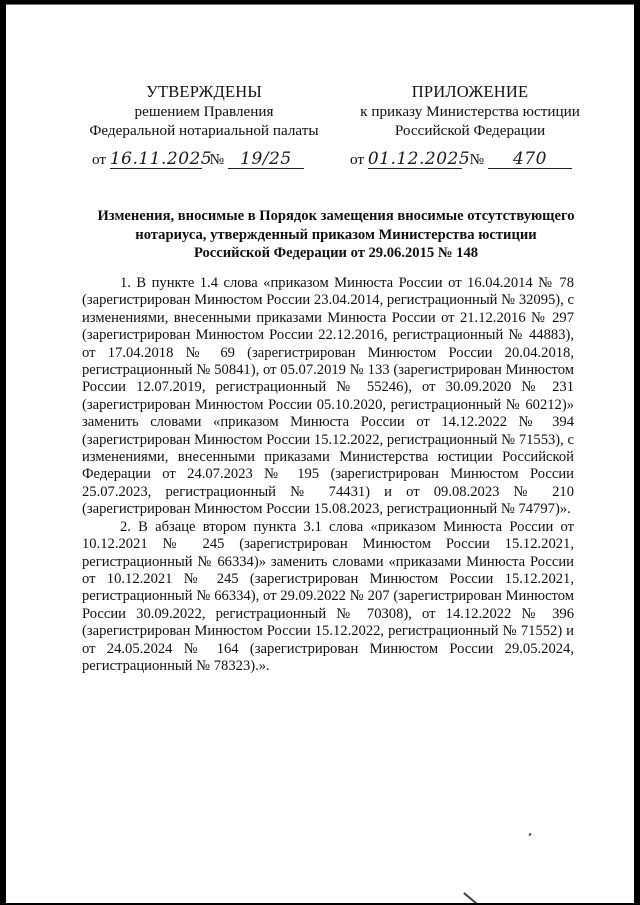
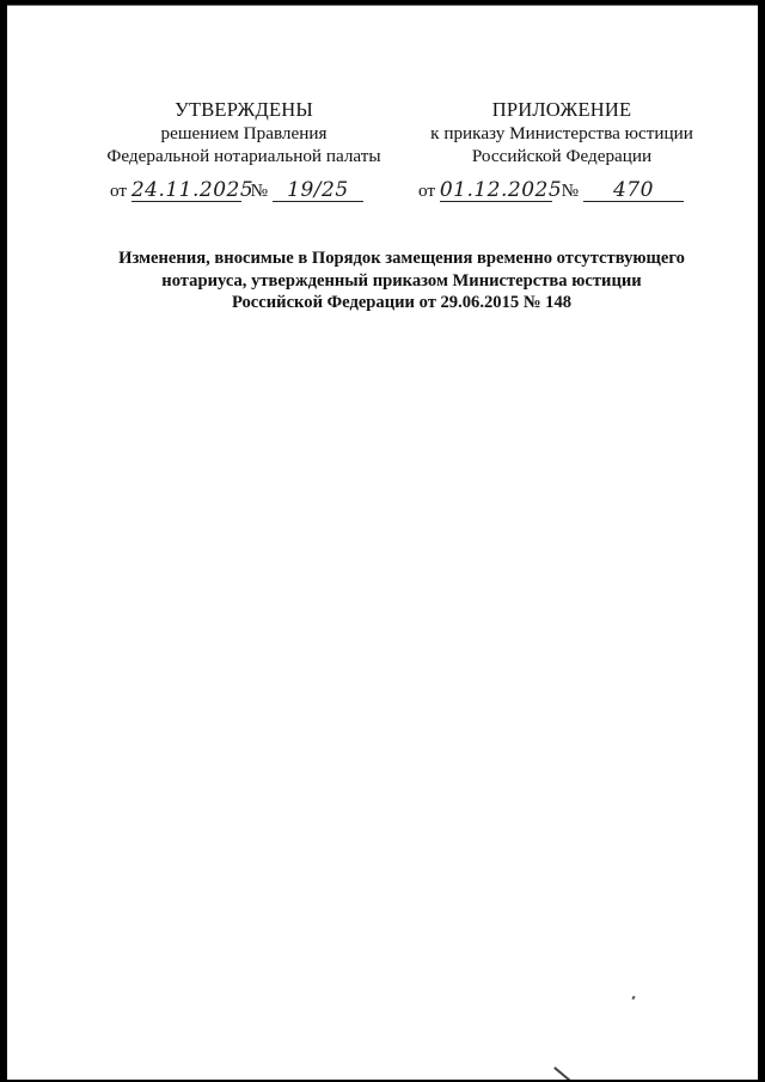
  УТВЕРЖДЕНЫ
  решением Правления
  Федеральной нотариальной палаты
- от 16.11.2025 № 19/25
+ от 24.11.2025 № 19/25
  ПРИЛОЖЕНИЕ
  к приказу Министерства юстиции
  Российской Федерации
  от 01.12.202 № 470
- Изменения, вносимые в Порядок замещения вносимые отсутствующего нотариуса, утвержденный приказом Министерства юстиции Российской Федерации от 29.06.2015 № 148
+ Изменения, вносимые в Порядок замещения временно отсутствующего нотариуса, утвержденный приказом Министерства юстиции Российской Федерации от 29.06.2015 № 148
- 1. В пункте 1.4 слова «приказом Минюста России от 16.04.2014 № 78 (зарегистрирован Минюстом России 23.04.2014, регистрационный № 32095), с изменениями, внесенными приказами Минюста России от 21.12.2016 № 297 (зарегистрирован Минюстом России 22.12.2016, регистрационный № 44883), от 17.04.2018 № 69 (зарегистрирован Минюстом России 20.04.2018, регистрационный № 50841), от 05.07.2019 № 133 (зарегистрирован Минюстом России 12.07.2019, регистрационный № 55246), от 30.09.2020 № 231 (зарегистрирован Минюстом России 05.10.2020, регистрационный № 60212)» заменить словами «приказом Минюста России от 14.12.2022 № 394 (зарегистрирован Минюстом России 15.12.2022, регистрационный № 71553), с изменениями, внесенными приказами Министерства юстиции Российской Федерации от 24.07.2023 № 195 (зарегистрирован Минюстом России 25.07.2023, регистрационный № 74431) и от 09.08.2023 № 210 (зарегистрирован Минюстом России 15.08.2023, регистрационный № 74797)».
- 2. В абзаце втором пункта 3.1 слова «приказом Минюста России от 10.12.2021 № 245 (зарегистрирован Минюстом России 15.12.2021, регистрационный № 66334)» заменить словами «приказами Минюста России от 10.12.2021 № 245 (зарегистрирован Минюстом России 15.12.2021, регистрационный № 66334), от 29.09.2022 № 207 (зарегистрирован Минюстом России 30.09.2022, регистрационный № 70308), от 14.12.2022 № 396 (зарегистрирован Минюстом России 15.12.2022, регистрационный № 71552) и от 24.05.2024 № 164 (зарегистрирован Минюстом России 29.05.2024, регистрационный № 78323).».
